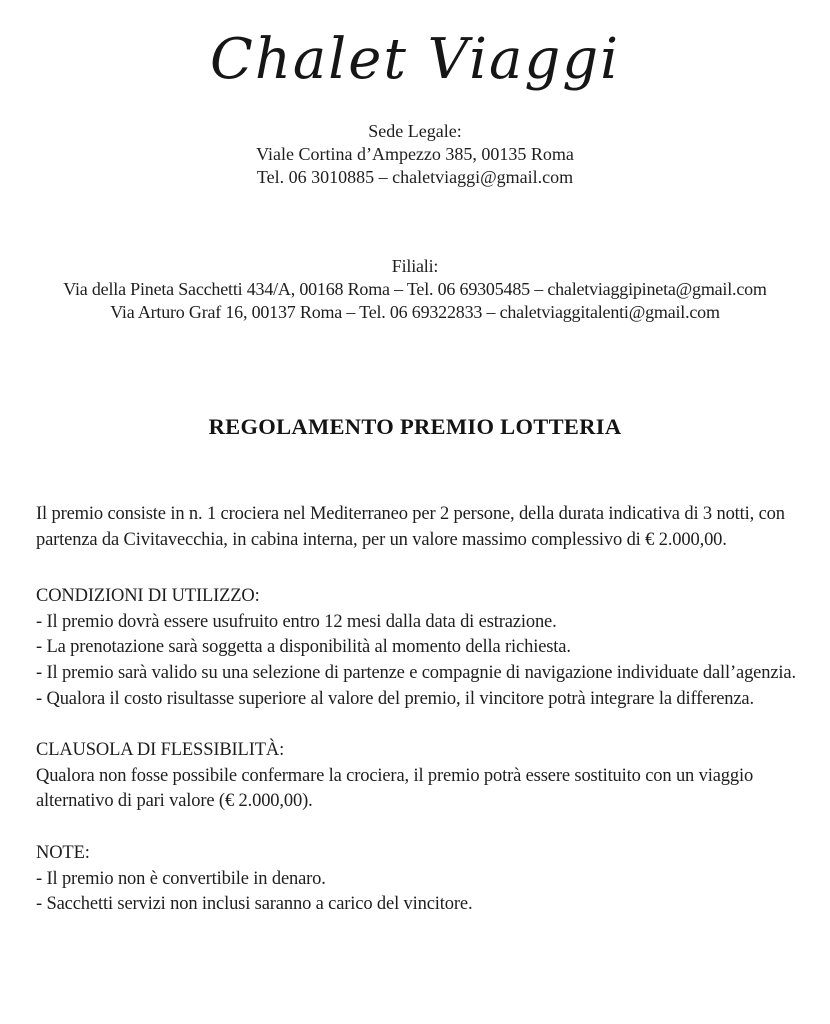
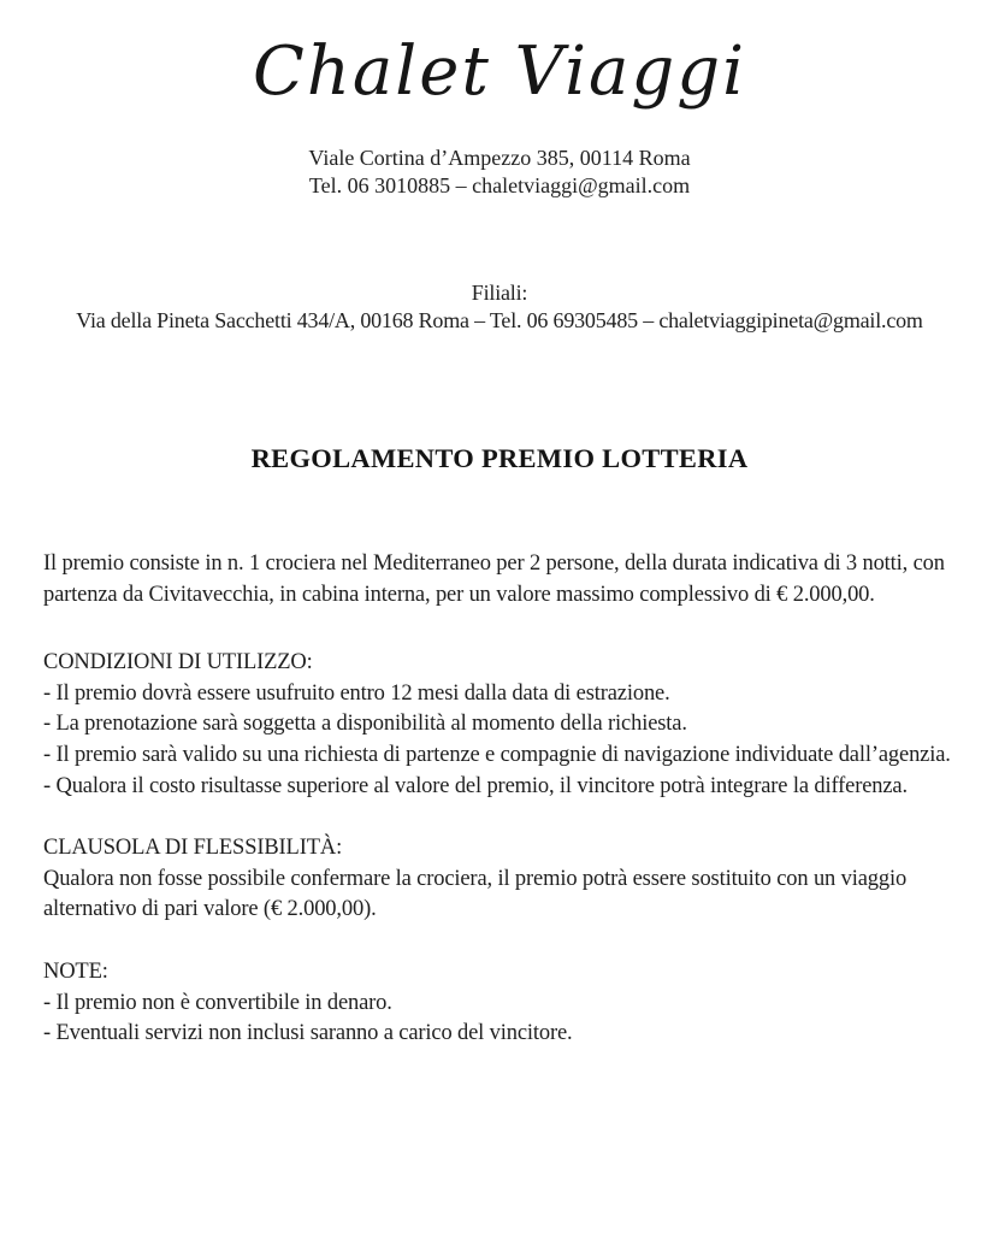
  Chalet Viaggi
- Sede Legale:
- Viale Cortina d’Ampezzo 385, 00135 Roma
+ Viale Cortina d’Ampezzo 385, 00114 Roma
  Tel. 06 3010885 – chaletviaggi@gmail.com
  Filiali:
  Via della Pineta Sacchetti 434/A, 00168 Roma – Tel. 06 69305485 – chaletviaggipineta@gmail.com
- Via Arturo Graf 16, 00137 Roma – Tel. 06 69322833 – chaletviaggitalenti@gmail.com
  REGOLAMENTO PREMIO LOTTERIA
  Il premio consiste in n. 1 crociera nel Mediterraneo per 2 persone, della durata indicativa di 3 notti, con partenza da Civitavecchia, in cabina interna, per un valore massimo complessivo di € 2.000,00.
  CONDIZIONI DI UTILIZZO:
  - Il premio dovrà essere usufruito entro 12 mesi dalla data di estrazione.
  - La prenotazione sarà soggetta a disponibilità al momento della richiesta.
- - Il premio sarà valido su una selezione di partenze e compagnie di navigazione individuate dall’agenzia.
+ - Il premio sarà valido su una richiesta di partenze e compagnie di navigazione individuate dall’agenzia.
  - Qualora il costo risultasse superiore al valore del premio, il vincitore potrà integrare la differenza.
  CLAUSOLA DI FLESSIBILITÀ:
  Qualora non fosse possibile confermare la crociera, il premio potrà essere sostituito con un viaggio alternativo di pari valore (€ 2.000,00).
  NOTE:
  - Il premio non è convertibile in denaro.
- - Sacchetti servizi non inclusi saranno a carico del vincitore.
+ - Eventuali servizi non inclusi saranno a carico del vincitore.
